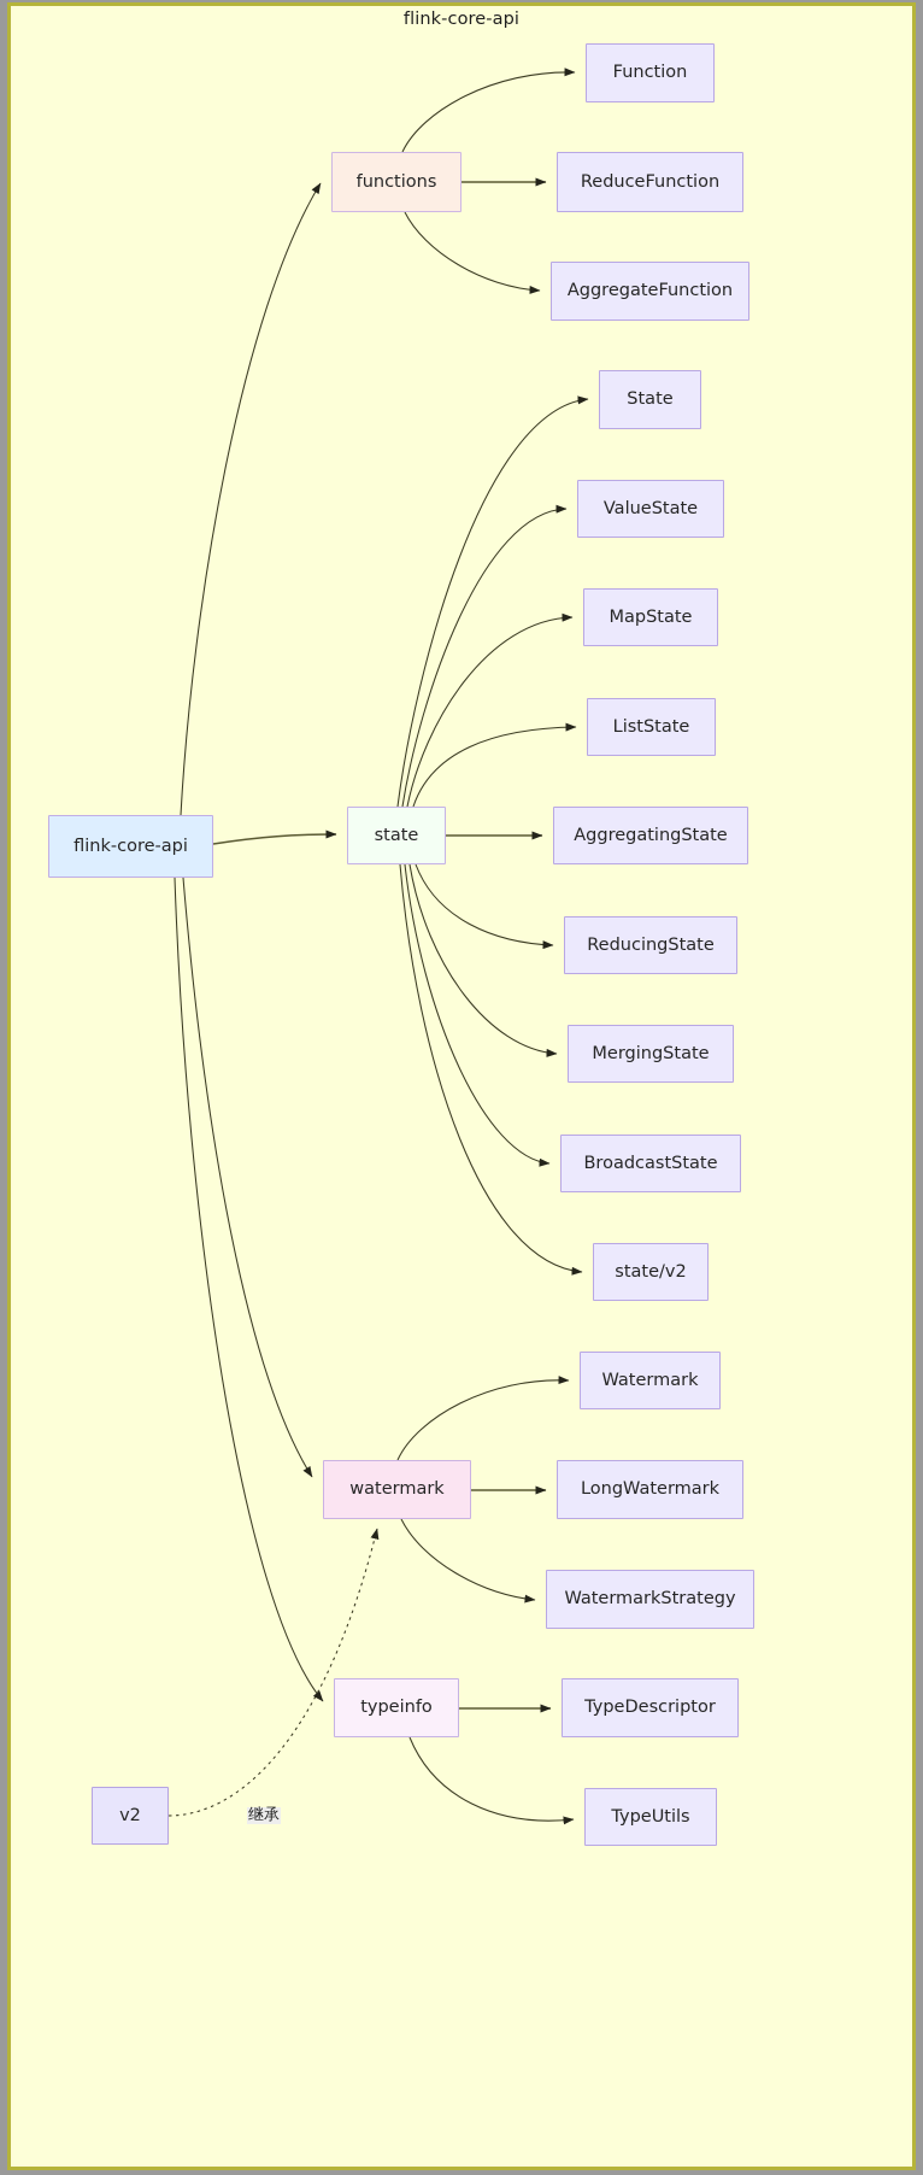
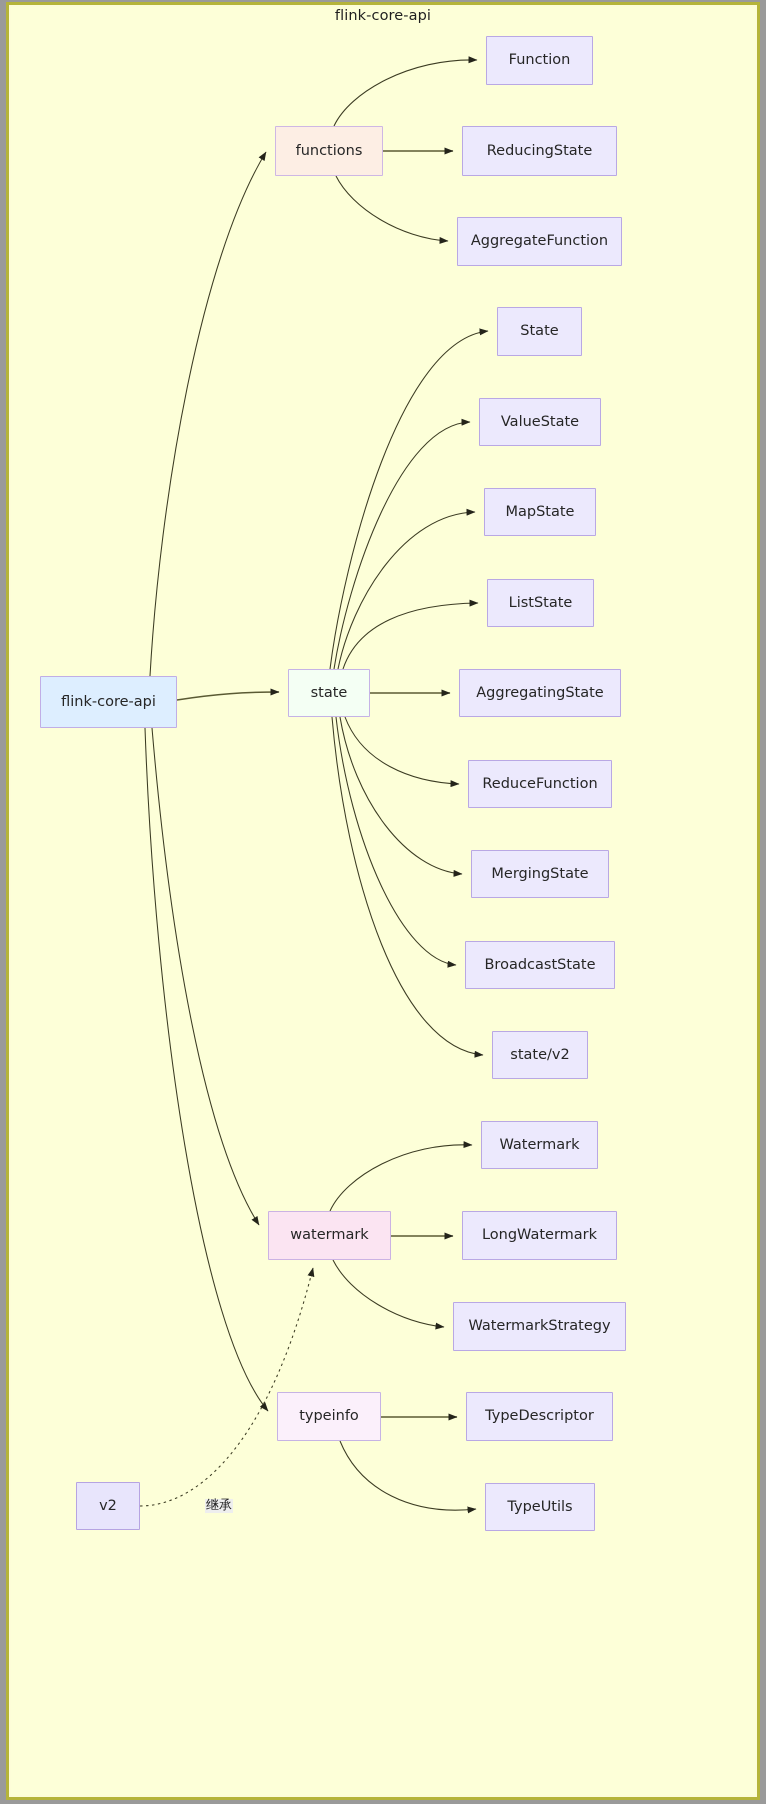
  flink-core-api
  flink-core-api
  functions
  Function
- ReduceFunction
+ ReducingState
  AggregateFunction
  state
  State
  ValueState
  MapState
  ListState
  AggregatingState
- ReducingState
+ ReduceFunction
  MergingState
  BroadcastState
  state/v2
  watermark
  Watermark
  LongWatermark
  WatermarkStrategy
  typeinfo
  TypeDescriptor
  TypeUtils
  v2
  继承
